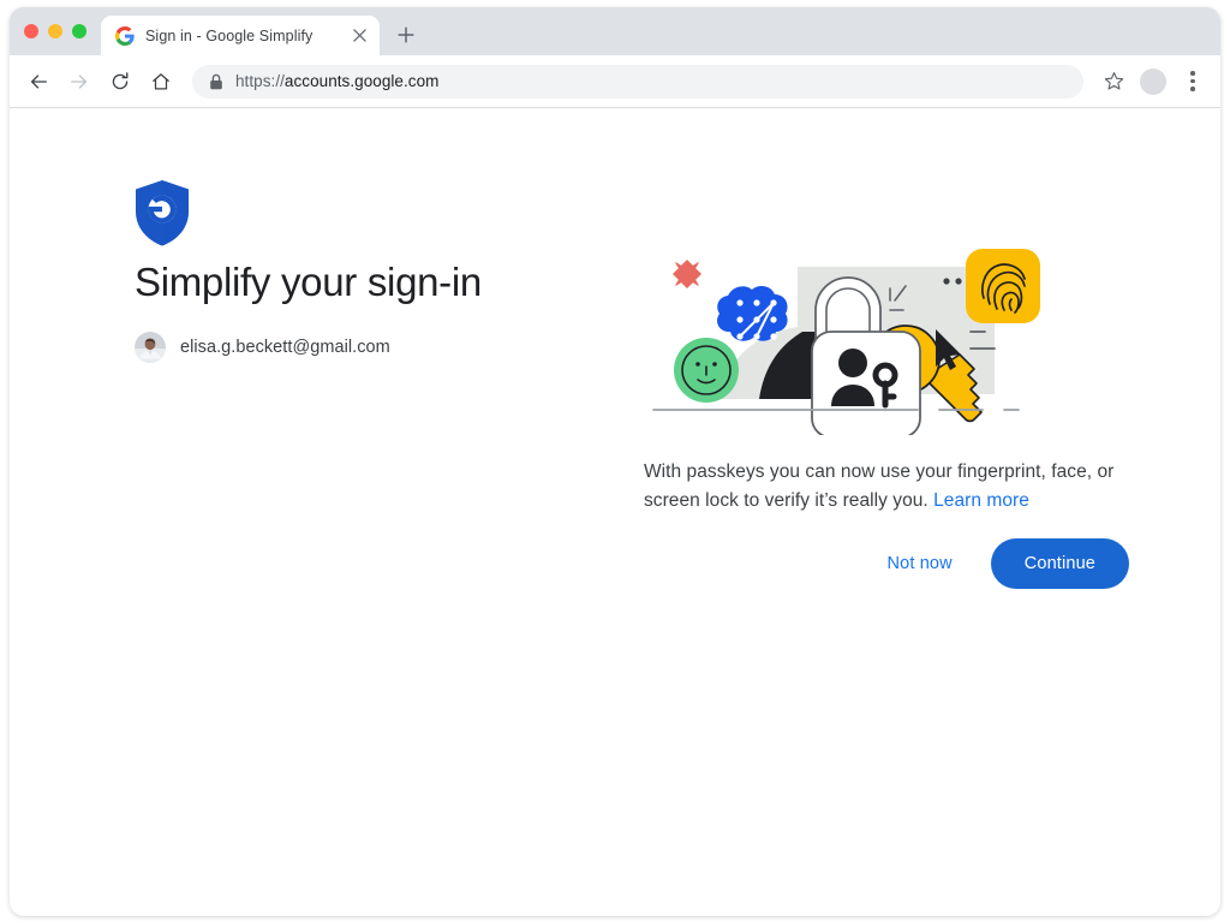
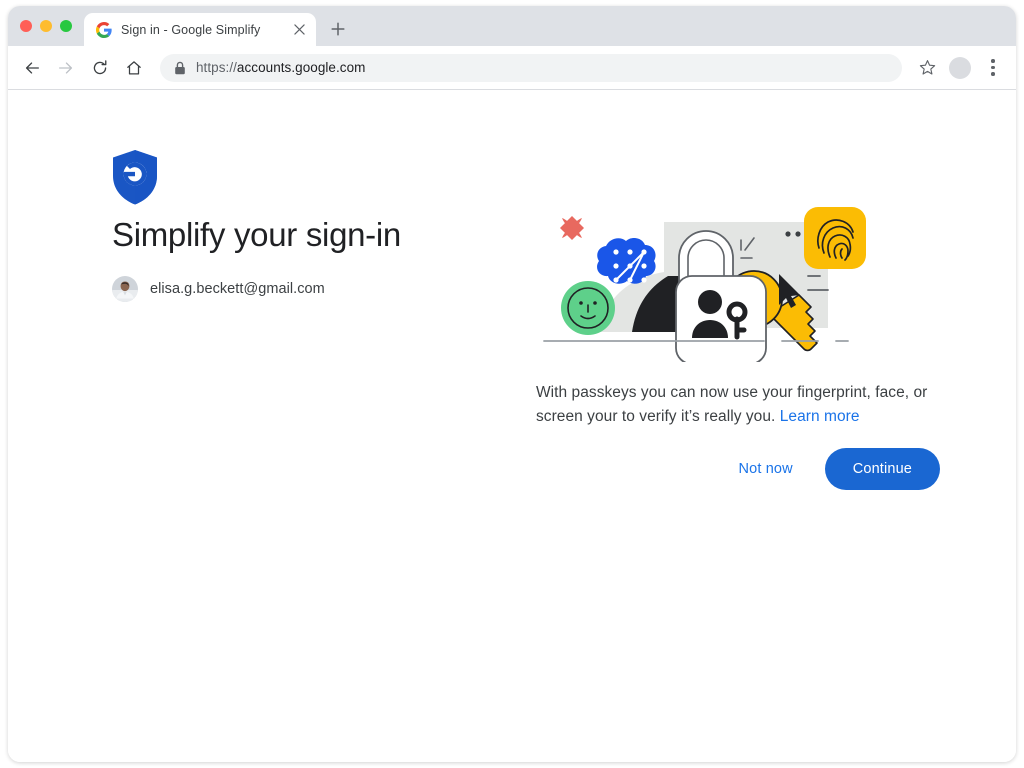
  Sign in - Google Simplify
  https://accounts.google.com
  Simplify your sign-in
  elisa.g.beckett@gmail.com
- With passkeys you can now use your fingerprint, face, or screen lock to verify it’s really you. Learn more
+ With passkeys you can now use your fingerprint, face, or screen your to verify it’s really you. Learn more
  Not now
  Continue
